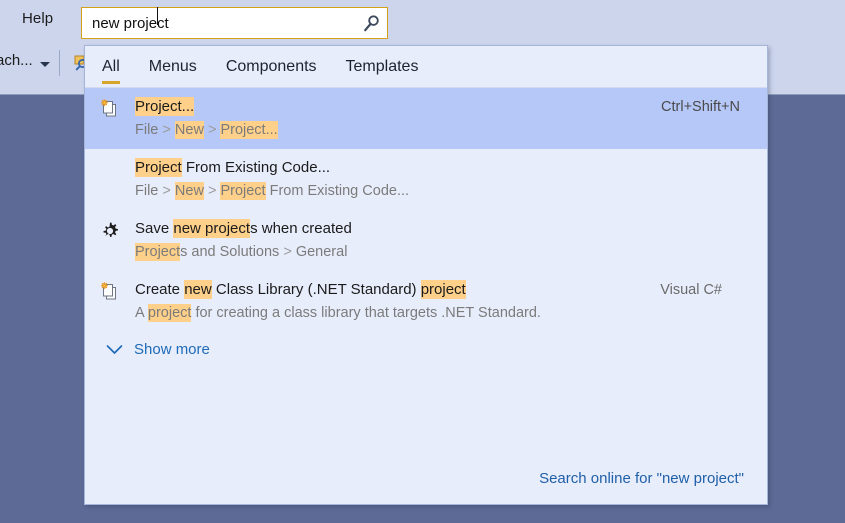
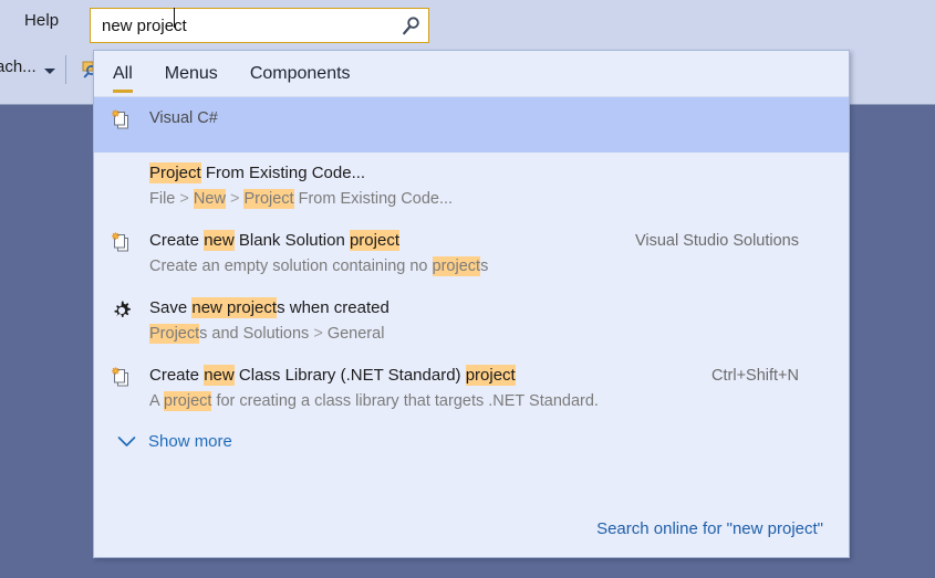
  Help
  ach...
  new project
  All
  Menus
  Components
- Templates
- Project...
- File > New > Project...
- Ctrl+Shift+N
+ Visual C#
  Project From Existing Code...
  File > New > Project From Existing Code...
+ Create new Blank Solution project
+ Create an empty solution containing no projects
+ Visual Studio Solutions
  Save new projects when created
  Projects and Solutions > General
  Create new Class Library (.NET Standard) project
  A project for creating a class library that targets .NET Standard.
- Visual C#
+ Ctrl+Shift+N
  Show more
  Search online for "new project"
